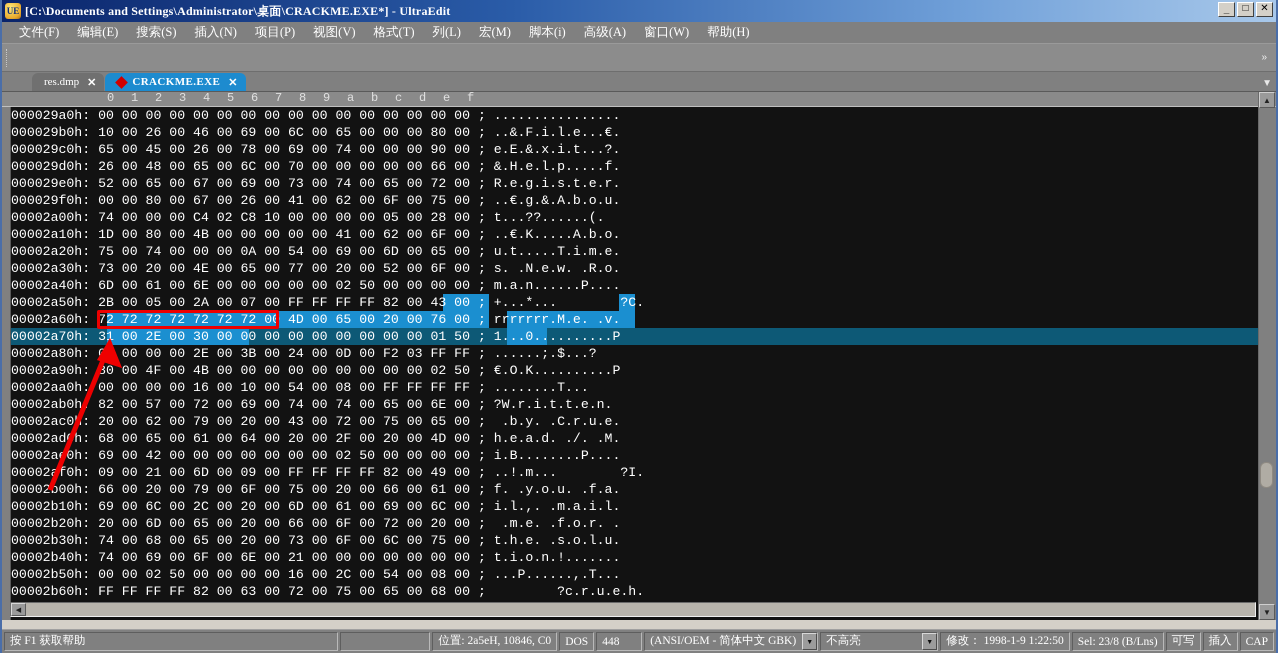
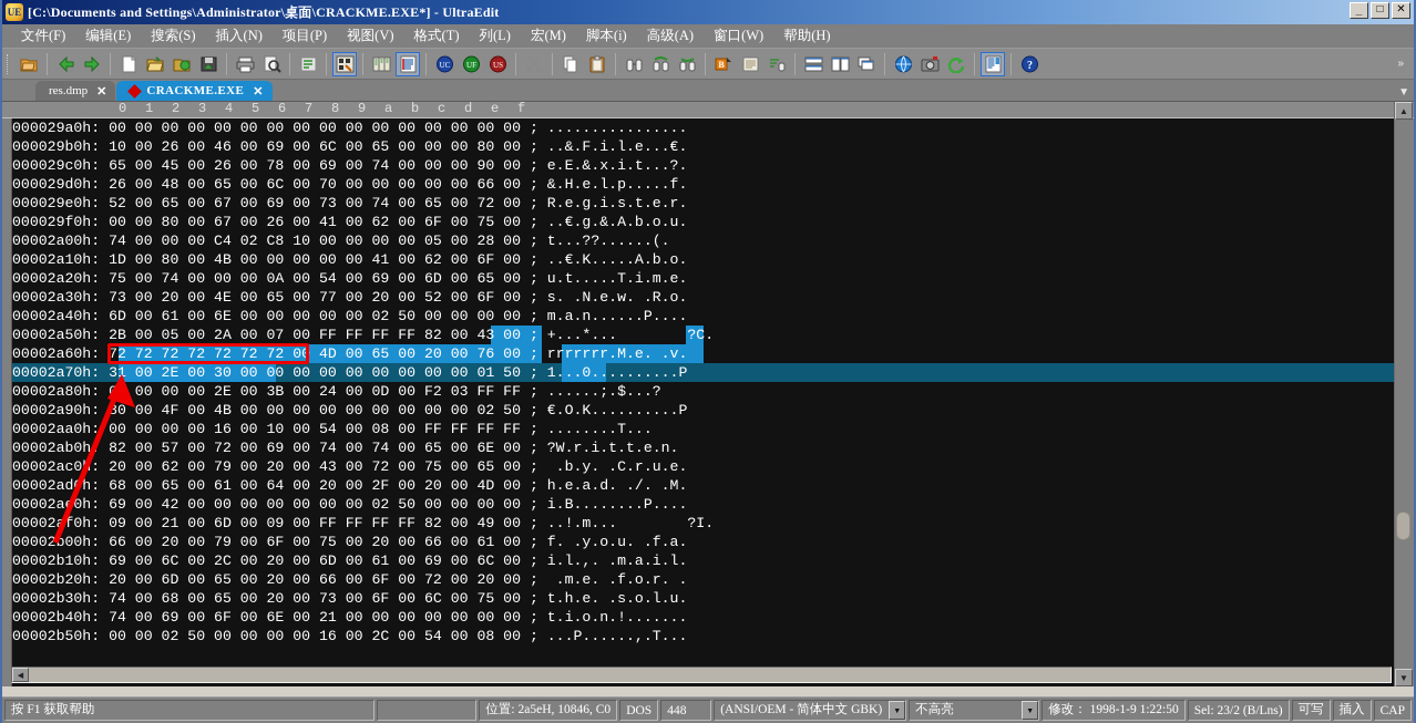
  UE
  [C:\Documents and Settings\Administrator\桌面\CRACKME.EXE*] - UltraEdit
  _
  □
  ✕
  文件(F)
  编辑(E)
  搜索(S)
  插入(N)
  项目(P)
  视图(V)
  格式(T)
  列(L)
  宏(M)
  脚本(i)
  高级(A)
  窗口(W)
  帮助(H)
+ UC
+ UF
+ US
+ B
+ ?
  »
  ▼
  res.dmp
  ✕
  CRACKME.EXE
  ✕
  0
  1
  2
  3
  4
  5
  6
  7
  8
  9
  a
  b
  c
  d
  e
  f
  000029a0h: 00 00 00 00 00 00 00 00 00 00 00 00 00 00 00 00 ; ................
  000029b0h: 10 00 26 00 46 00 69 00 6C 00 65 00 00 00 80 00 ; ..&.F.i.l.e...€.
  000029c0h: 65 00 45 00 26 00 78 00 69 00 74 00 00 00 90 00 ; e.E.&.x.i.t...?.
  000029d0h: 26 00 48 00 65 00 6C 00 70 00 00 00 00 00 66 00 ; &.H.e.l.p.....f.
  000029e0h: 52 00 65 00 67 00 69 00 73 00 74 00 65 00 72 00 ; R.e.g.i.s.t.e.r.
  000029f0h: 00 00 80 00 67 00 26 00 41 00 62 00 6F 00 75 00 ; ..€.g.&.A.b.o.u.
  00002a00h: 74 00 00 00 C4 02 C8 10 00 00 00 00 05 00 28 00 ; t...??......(.
  00002a10h: 1D 00 80 00 4B 00 00 00 00 00 41 00 62 00 6F 00 ; ..€.K.....A.b.o.
  00002a20h: 75 00 74 00 00 00 0A 00 54 00 69 00 6D 00 65 00 ; u.t.....T.i.m.e.
  00002a30h: 73 00 20 00 4E 00 65 00 77 00 20 00 52 00 6F 00 ; s. .N.e.w. .R.o.
  00002a40h: 6D 00 61 00 6E 00 00 00 00 00 02 50 00 00 00 00 ; m.a.n......P....
  00002a50h: 2B 00 05 00 2A 00 07 00 FF FF FF FF 82 00 43 00 ; +...*... ?C.
  00002a60h: 72 72 72 72 72 72 72 00 4D 00 65 00 20 00 76 00 ; rrrrrrr.M.e. .v.
  00002a70h: 31 00 2E 00 30 00 00 00 00 00 00 00 00 00 01 50 ; 1...0..........P
  00002a80h: 00 00 00 2E 00 3B 00 24 00 0D 00 F2 03 FF FF ; ......;.$...?
  00002a90h: 80 00 4F 00 4B 00 00 00 00 00 00 00 00 00 02 50 ; €.O.K..........P
  00002aa0h: 00 00 00 00 16 00 10 00 54 00 08 00 FF FF FF FF ; ........T...
  00002ab0h 82 00 57 00 72 00 69 00 74 00 74 00 65 00 6E 00 ; ?W.r.i.t.t.e.n.
  00002ac0: 20 00 62 00 79 00 20 00 43 00 72 00 75 00 65 00 ; .b.y. .C.r.u.e.
  00002adh: 68 00 65 00 61 00 64 00 20 00 2F 00 20 00 4D 00 ; h.e.a.d. ./. .M.
  00002a0h: 69 00 42 00 00 00 00 00 00 00 02 50 00 00 00 00 ; i.B........P....
  00002f0h: 09 00 21 00 6D 00 09 00 FF FF FF FF 82 00 49 00 ; ..!.m... ?I.
  00002b00h: 66 00 20 00 79 00 6F 00 75 00 20 00 66 00 61 00 ; f. .y.o.u. .f.a.
  00002b10h: 69 00 6C 00 2C 00 20 00 6D 00 61 00 69 00 6C 00 ; i.l.,. .m.a.i.l.
  00002b20h: 20 00 6D 00 65 00 20 00 66 00 6F 00 72 00 20 00 ; .m.e. .f.o.r. .
  00002b30h: 74 00 68 00 65 00 20 00 73 00 6F 00 6C 00 75 00 ; t.h.e. .s.o.l.u.
  00002b40h: 74 00 69 00 6F 00 6E 00 21 00 00 00 00 00 00 00 ; t.i.o.n.!.......
  00002b50h: 00 00 02 50 00 00 00 00 16 00 2C 00 54 00 08 00 ; ...P......,.T...
- 00002b60h: FF FF FF FF 82 00 63 00 72 00 75 00 65 00 68 00 ; ?c.r.u.e.h.
  ▲
  ▼
  按 F1 获取帮助
  位置: 2a5eH, 10846, C0
  DOS
  448
  (ANSI/OEM - 简体中文 GBK)
  ▼
  不高亮
  ▼
  修改： 1998-1-9 1:22:50
- Sel: 23/8 (B/Lns)
+ Sel: 23/2 (B/Lns)
  可写
  插入
  CAP
